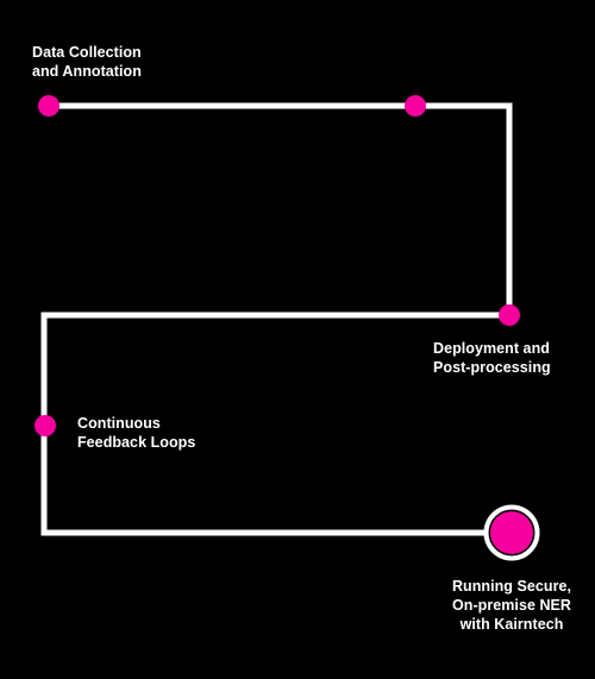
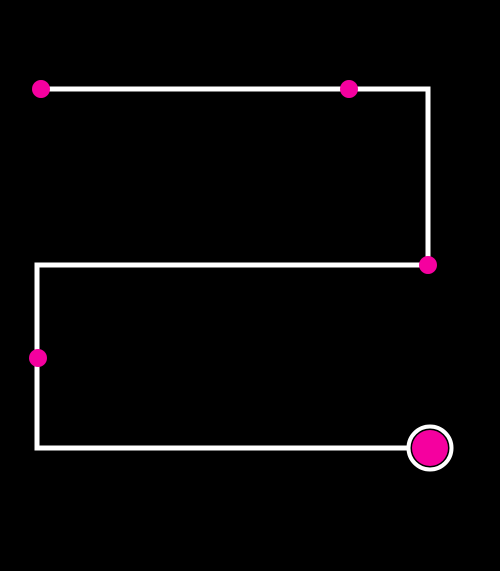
- Data Collection
- and Annotation
- Deployment and
- Post-processing
- Continuous
- Feedback Loops
- Running Secure,
- On-premise NER
- with Kairntech
